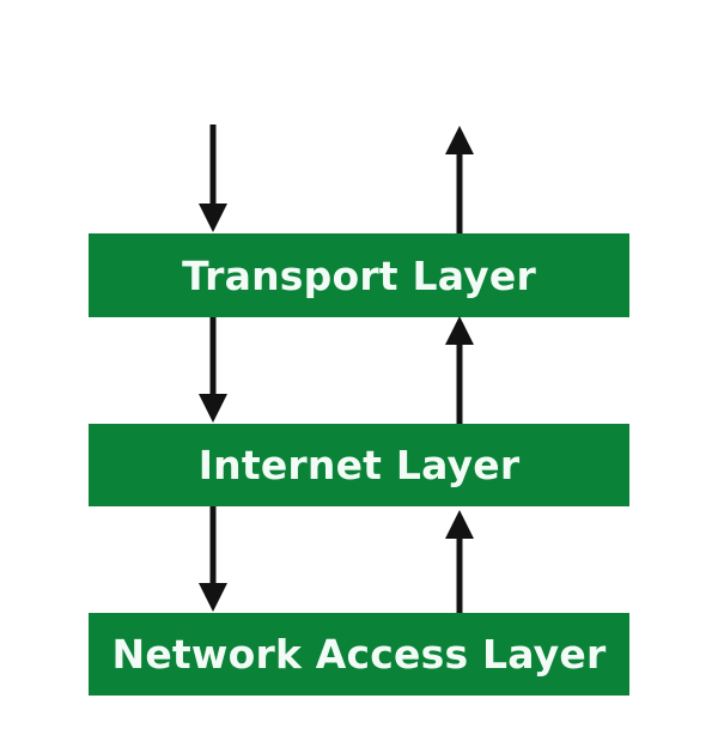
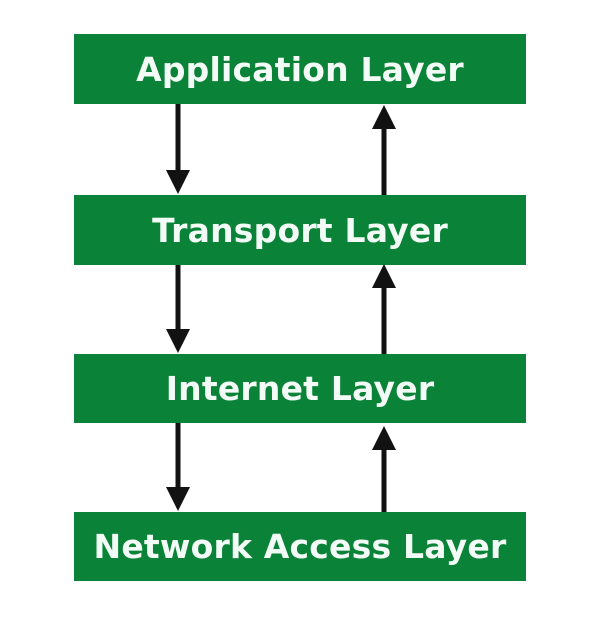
+ Application Layer
  Transport Layer
  Internet Layer
  Network Access Layer
